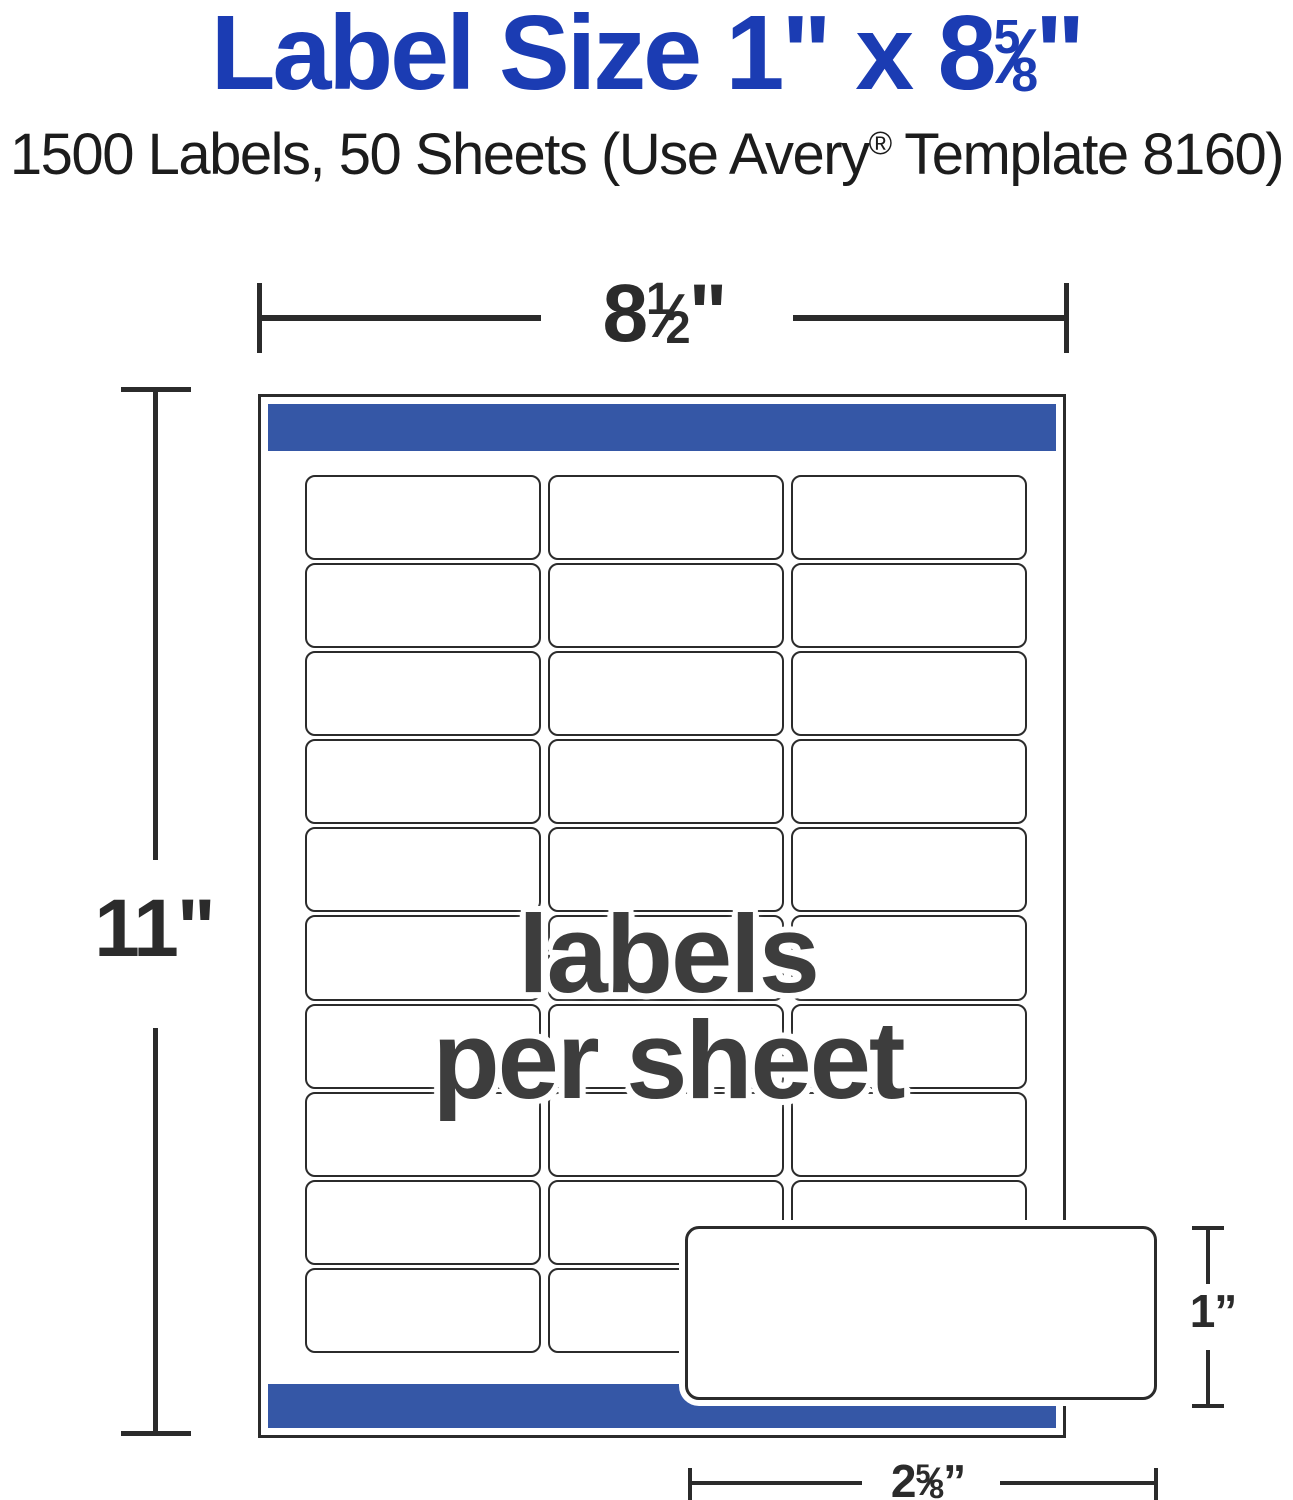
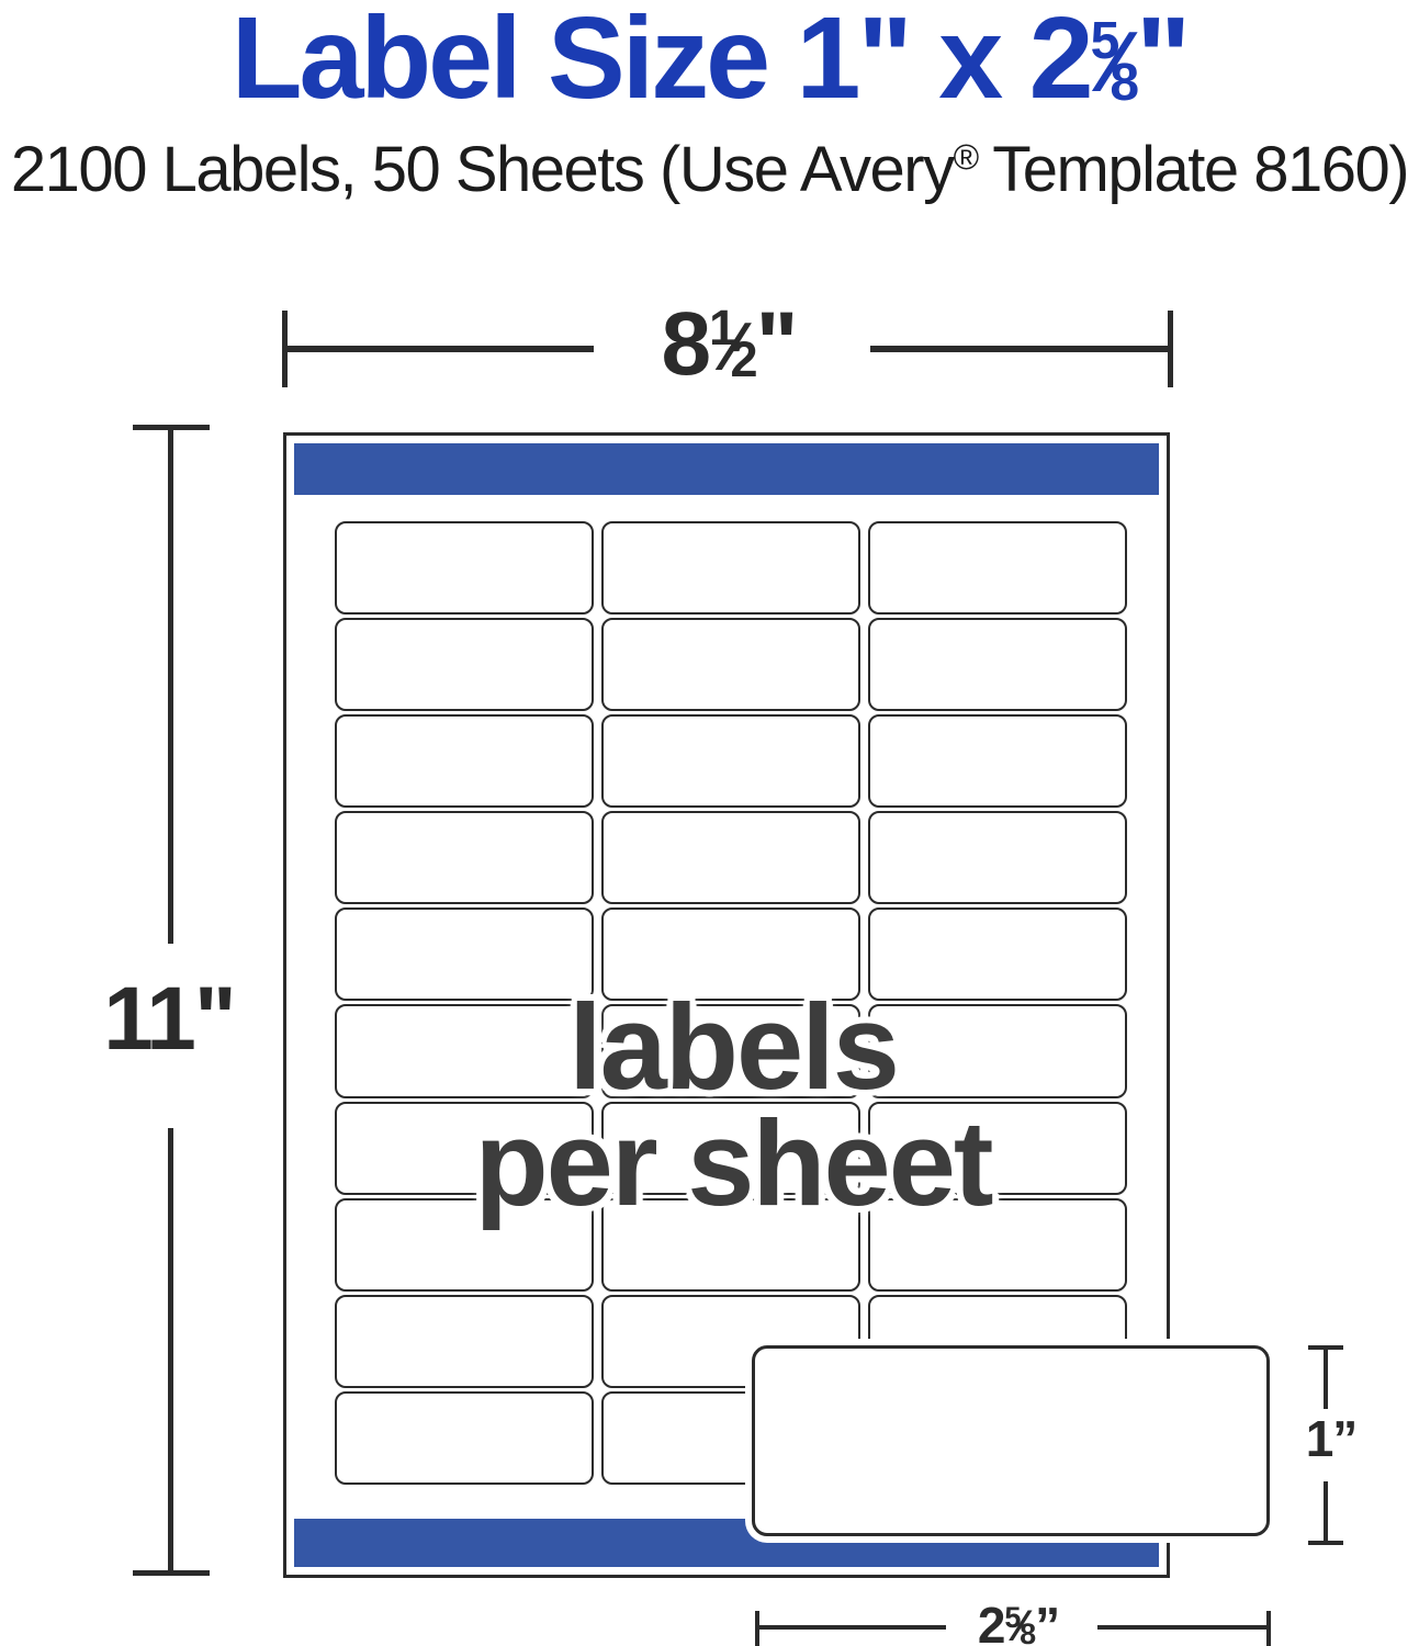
- Label Size 1" x 85⁄8"
+ Label Size 1" x 25⁄8"
- 1500 Labels, 50 Sheets (Use Avery® Template 8160)
+ 2100 Labels, 50 Sheets (Use Avery® Template 8160)
  81⁄2"
  11"
  labels
  per sheet
  1”
  25⁄8”
